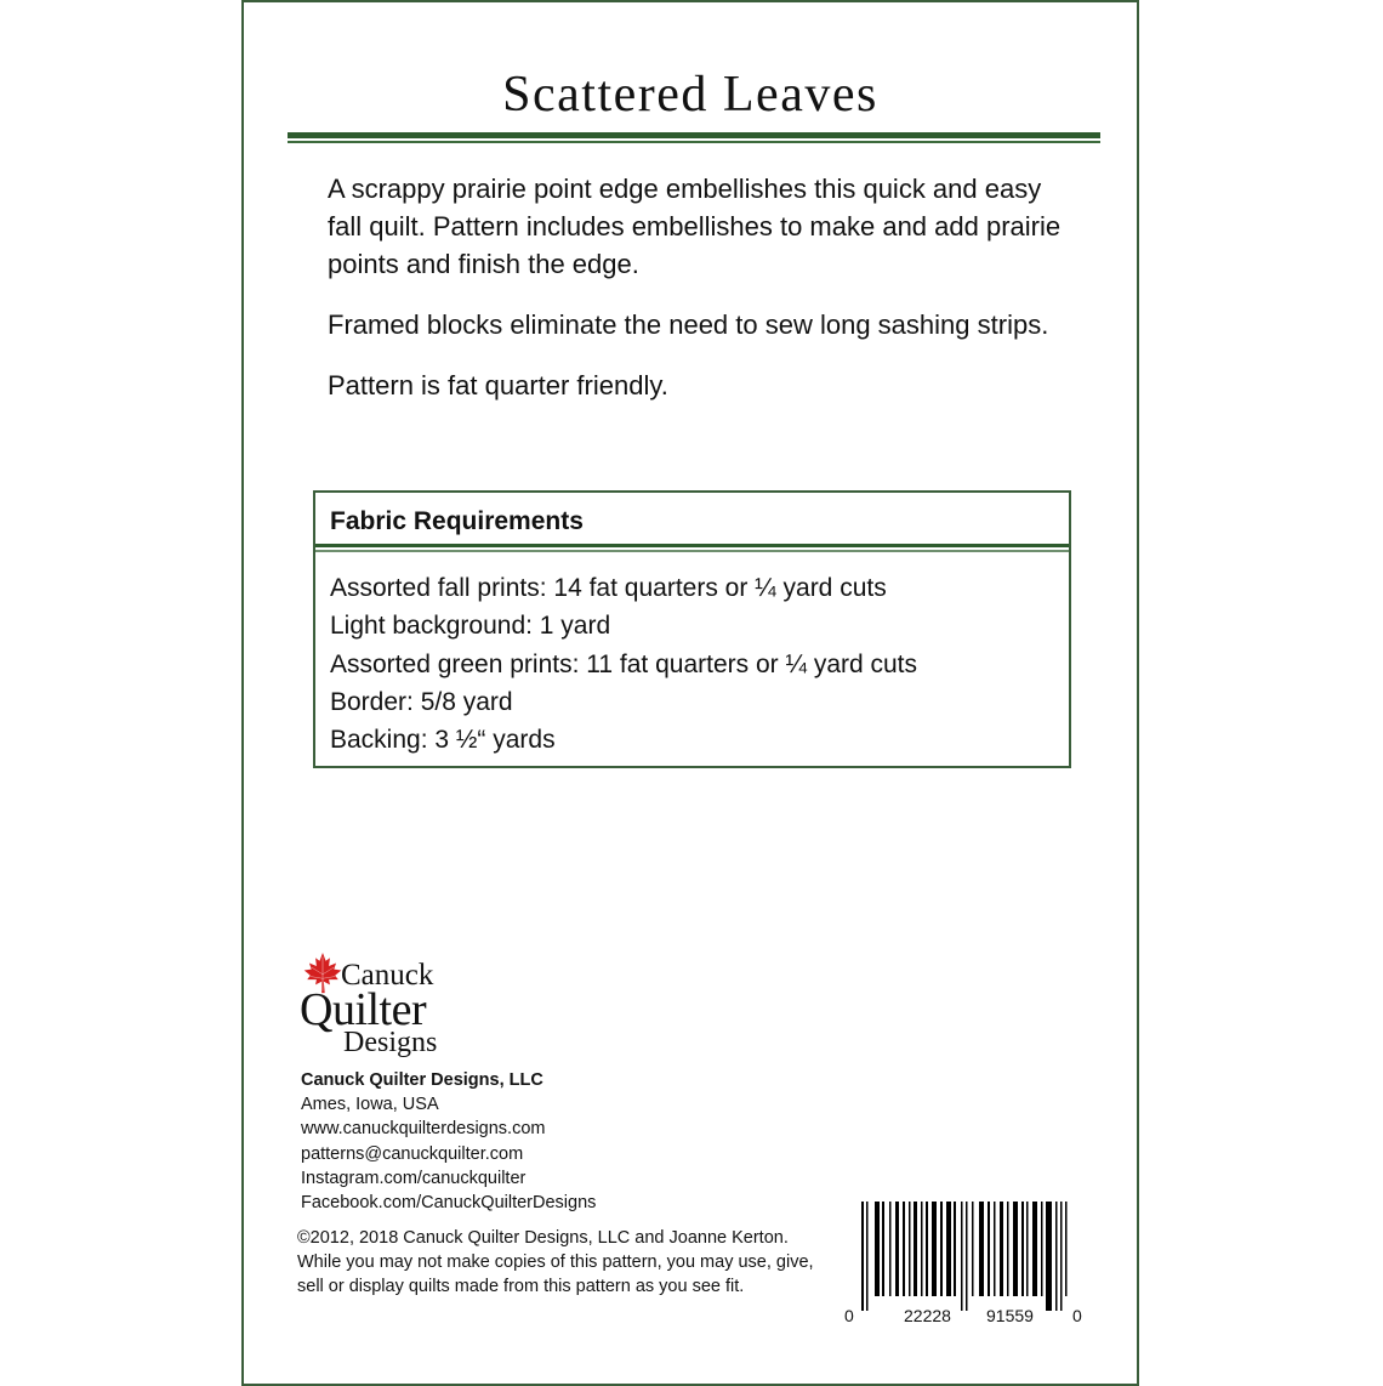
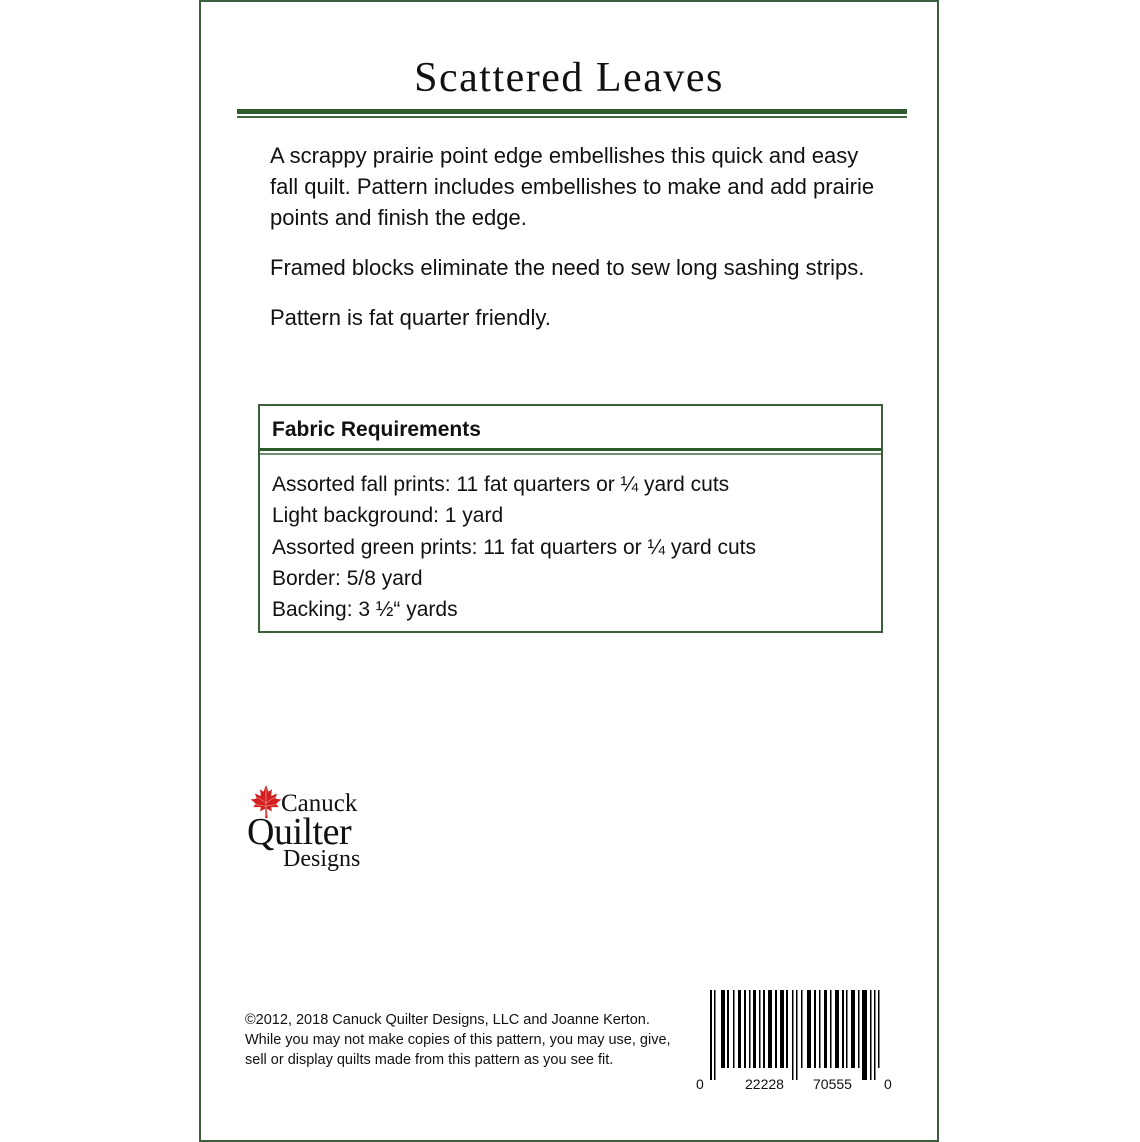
  Scattered Leaves
  A scrappy prairie point edge embellishes this quick and easy fall quilt. Pattern includes embellishes to make and add prairie points and finish the edge.
  Framed blocks eliminate the need to sew long sashing strips.
  Pattern is fat quarter friendly.
  Fabric Requirements
- Assorted fall prints: 14 fat quarters or ¼ yard cuts
+ Assorted fall prints: 11 fat quarters or ¼ yard cuts
  Light background: 1 yard
  Assorted green prints: 11 fat quarters or ¼ yard cuts
  Border: 5/8 yard
  Backing: 3 ½“ yards
  Canuck
  Quilter
  Designs
- Canuck Quilter Designs, LLC
- Ames, Iowa, USA
- www.canuckquilterdesigns.com
- patterns@canuckquilter.com
- Instagram.com/canuckquilter
- Facebook.com/CanuckQuilterDesigns
  ©2012, 2018 Canuck Quilter Designs, LLC and Joanne Kerton. While you may not make copies of this pattern, you may use, give, sell or display quilts made from this pattern as you see fit.
  0
  22228
- 91559
+ 70555
  0
